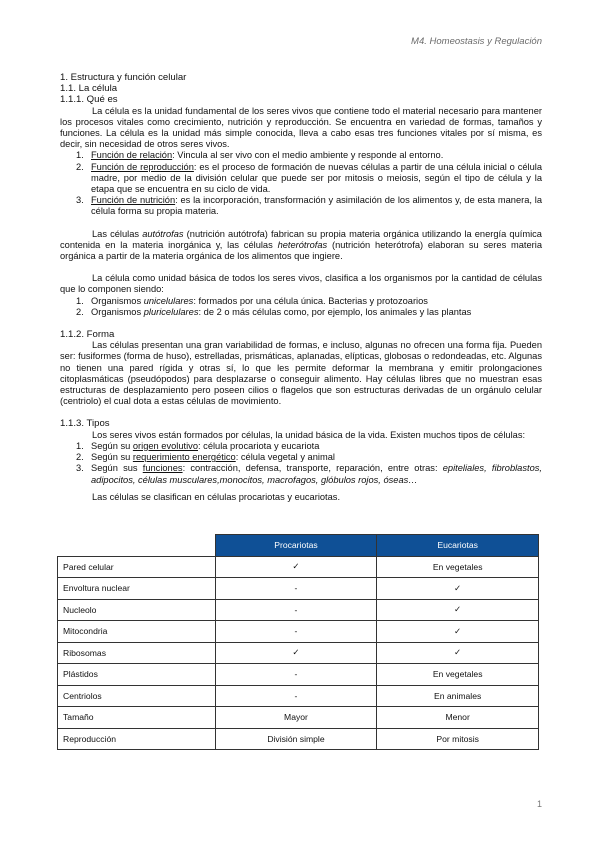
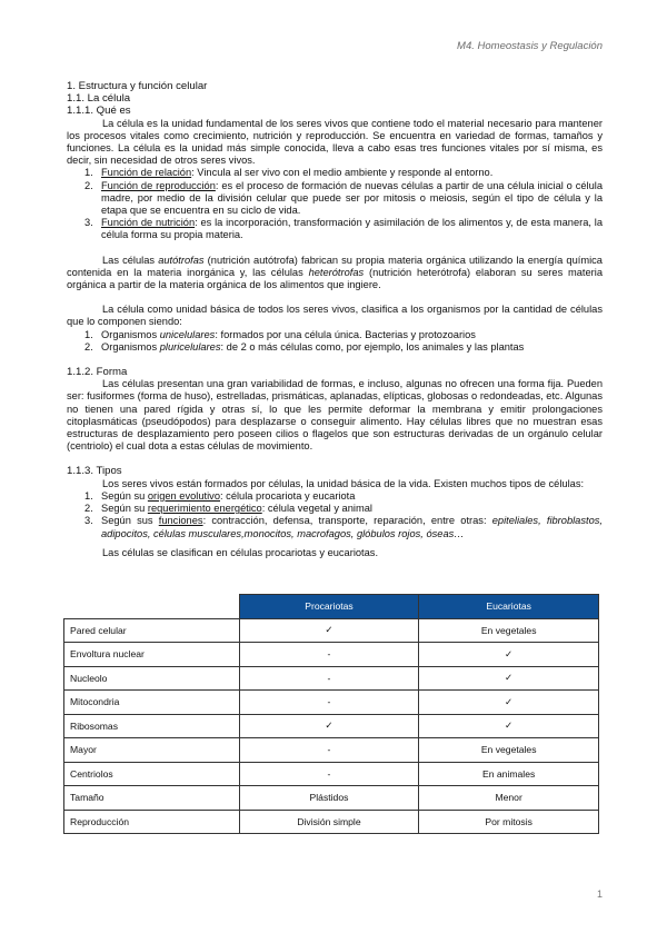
  M4. Homeostasis y Regulación
  1. Estructura y función celular
  1.1. La célula
  1.1.1. Qué es
  La célula es la unidad fundamental de los seres vivos que contiene todo el material necesario para mantener los procesos vitales como crecimiento, nutrición y reproducción. Se encuentra en variedad de formas, tamaños y funciones. La célula es la unidad más simple conocida, lleva a cabo esas tres funciones vitales por sí misma, es decir, sin necesidad de otros seres vivos.
  1.
  Función de relación: Vincula al ser vivo con el medio ambiente y responde al entorno.
  2.
  Función de reproducción: es el proceso de formación de nuevas células a partir de una célula inicial o célula madre, por medio de la división celular que puede ser por mitosis o meiosis, según el tipo de célula y la etapa que se encuentra en su ciclo de vida.
  3.
  Función de nutrición: es la incorporación, transformación y asimilación de los alimentos y, de esta manera, la célula forma su propia materia.
  Las células autótrofas (nutrición autótrofa) fabrican su propia materia orgánica utilizando la energía química contenida en la materia inorgánica y, las células heterótrofas (nutrición heterótrofa) elaboran su seres materia orgánica a partir de la materia orgánica de los alimentos que ingiere.
  La célula como unidad básica de todos los seres vivos, clasifica a los organismos por la cantidad de células que lo componen siendo:
  1.
  Organismos unicelulares: formados por una célula única. Bacterias y protozoarios
  2.
  Organismos pluricelulares: de 2 o más células como, por ejemplo, los animales y las plantas
  1.1.2. Forma
  Las células presentan una gran variabilidad de formas, e incluso, algunas no ofrecen una forma fija. Pueden ser: fusiformes (forma de huso), estrelladas, prismáticas, aplanadas, elípticas, globosas o redondeadas, etc. Algunas no tienen una pared rígida y otras sí, lo que les permite deformar la membrana y emitir prolongaciones citoplasmáticas (pseudópodos) para desplazarse o conseguir alimento. Hay células libres que no muestran esas estructuras de desplazamiento pero poseen cilios o flagelos que son estructuras derivadas de un orgánulo celular (centriolo) el cual dota a estas células de movimiento.
  1.1.3. Tipos
  Los seres vivos están formados por células, la unidad básica de la vida. Existen muchos tipos de células:
  1.
  Según su origen evolutivo: célula procariota y eucariota
  2.
  Según su requerimiento energético: célula vegetal y animal
  3.
  Según sus funciones: contracción, defensa, transporte, reparación, entre otras: epiteliales, fibroblastos, adipocitos, células musculares,monocitos, macrofagos, glóbulos rojos, óseas…
  Las células se clasifican en células procariotas y eucariotas.
  	Procariotas	Eucariotas
  Pared celular	✓	En vegetales
  Envoltura nuclear	-	✓
  Nucleolo	-	✓
  Mitocondria	-	✓
  Ribosomas	✓	✓
- Plástidos	-	En vegetales
+ Mayor	-	En vegetales
  Centriolos	-	En animales
- Tamaño	Mayor	Menor
+ Tamaño	Plástidos	Menor
  Reproducción	División simple	Por mitosis
  1
